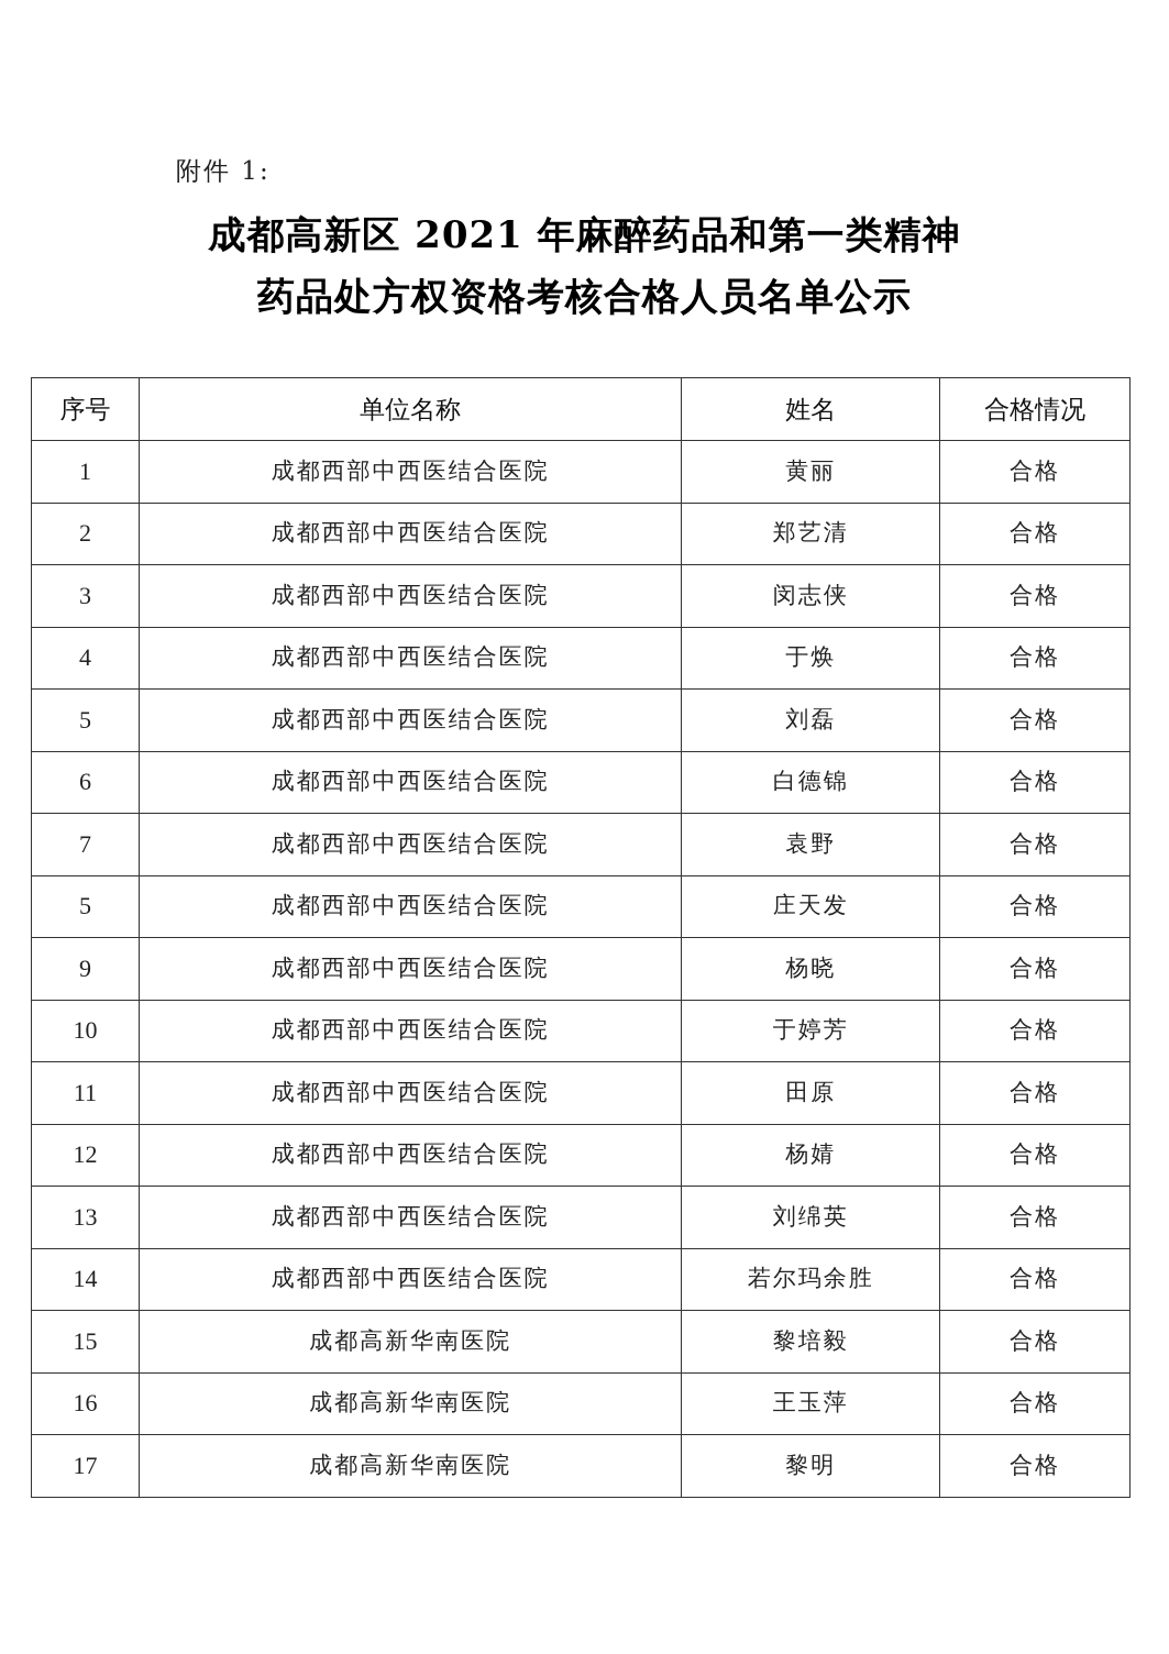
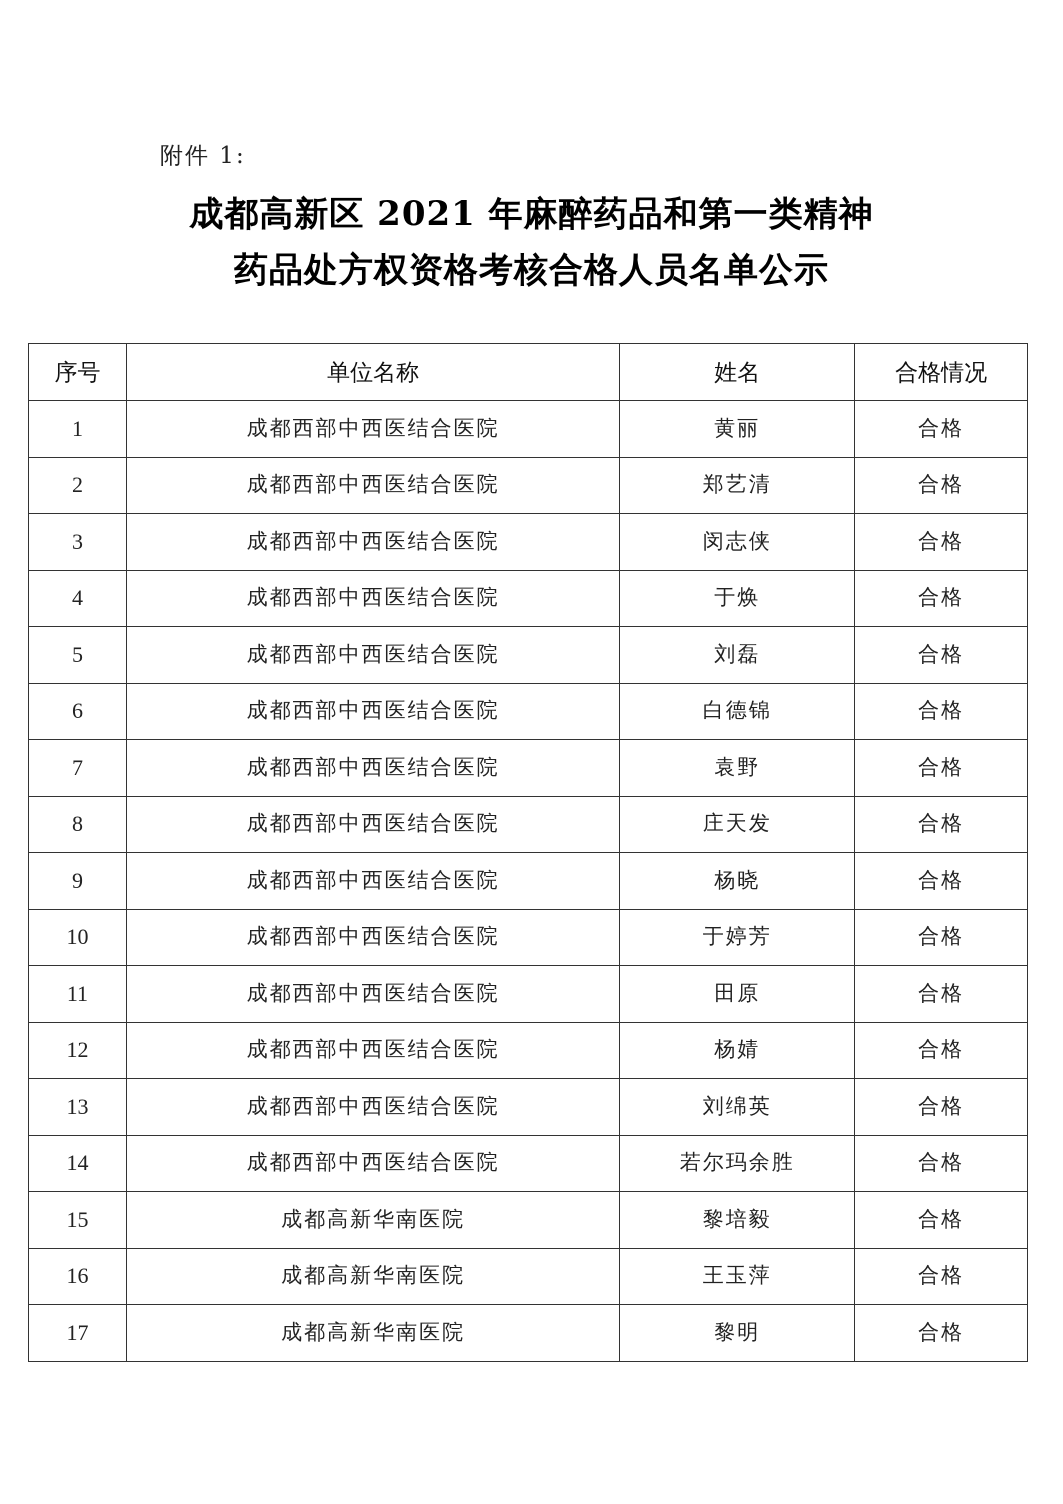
  附件 1:
  成都高新区 2021 年麻醉药品和第一类精神
  药品处方权资格考核合格人员名单公示
  序号	单位名称	姓名	合格情况
  1	成都西部中西医结合医院	黄丽	合格
  2	成都西部中西医结合医院	郑艺清	合格
  3	成都西部中西医结合医院	闵志侠	合格
  4	成都西部中西医结合医院	于焕	合格
  5	成都西部中西医结合医院	刘磊	合格
  6	成都西部中西医结合医院	白德锦	合格
  7	成都西部中西医结合医院	袁野	合格
- 5	成都西部中西医结合医院	庄天发	合格
+ 8	成都西部中西医结合医院	庄天发	合格
  9	成都西部中西医结合医院	杨晓	合格
  10	成都西部中西医结合医院	于婷芳	合格
  11	成都西部中西医结合医院	田原	合格
  12	成都西部中西医结合医院	杨婧	合格
  13	成都西部中西医结合医院	刘绵英	合格
  14	成都西部中西医结合医院	若尔玛余胜	合格
  15	成都高新华南医院	黎培毅	合格
  16	成都高新华南医院	王玉萍	合格
  17	成都高新华南医院	黎明	合格
